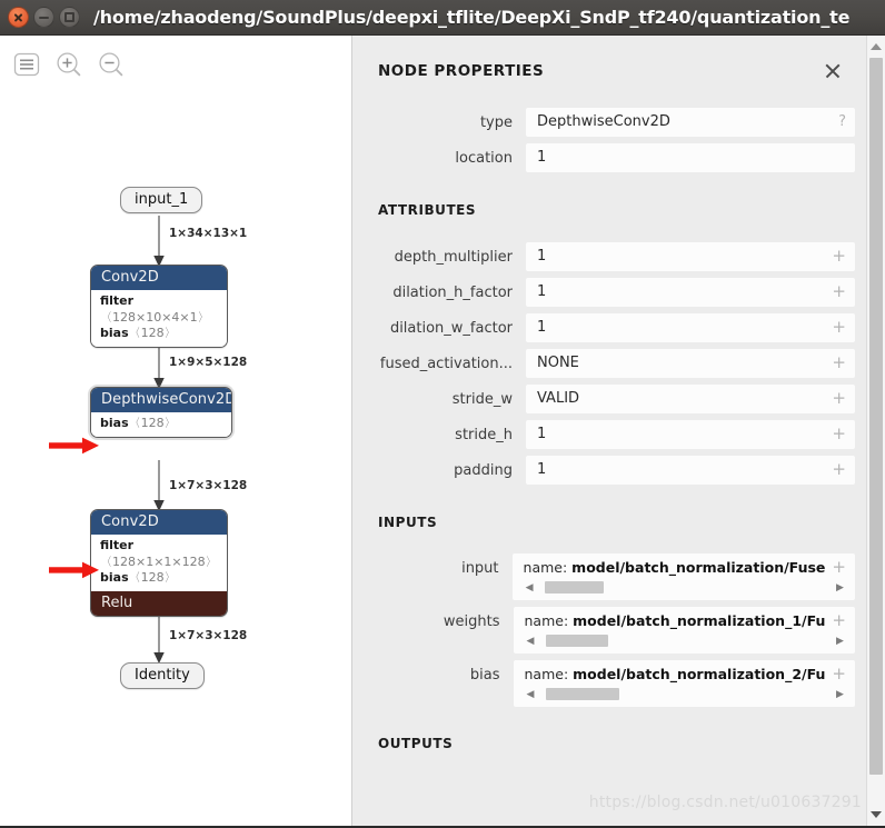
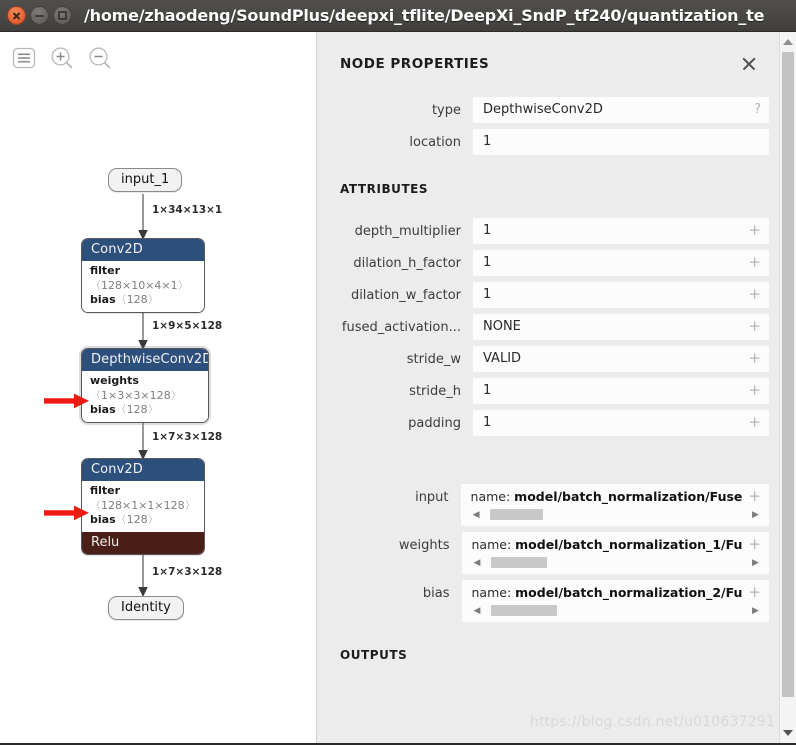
  /home/zhaodeng/SoundPlus/deepxi_tflite/DeepXi_SndP_tf240/quantization_te
  input_1
  1×34×13×1
  Conv2D
  filter〈128×10×4×1〉
  bias〈128〉
  1×9×5×128
  DepthwiseConv2D
+ weights〈1×3×3×128〉
  bias〈128〉
  1×7×3×128
  Conv2D
  filter〈128×1×1×128〉
  bias〈128〉
  Relu
  1×7×3×128
  Identity
  NODE PROPERTIES
  type
  DepthwiseConv2D
  ?
  location
  1
  ATTRIBUTES
  depth_multiplier
  1
  +
  dilation_h_factor
  1
  +
  dilation_w_factor
  1
  +
  fused_activation...
  NONE
  +
  stride_w
  VALID
  +
  stride_h
  1
  +
  padding
  1
  +
- INPUTS
  input
  name: model/batch_normalization/Fuse
  +
  ◀
  ▶
  weights
  name: model/batch_normalization_1/Fu
  +
  ◀
  ▶
  bias
  name: model/batch_normalization_2/Fu
  +
  ◀
  ▶
  OUTPUTS
